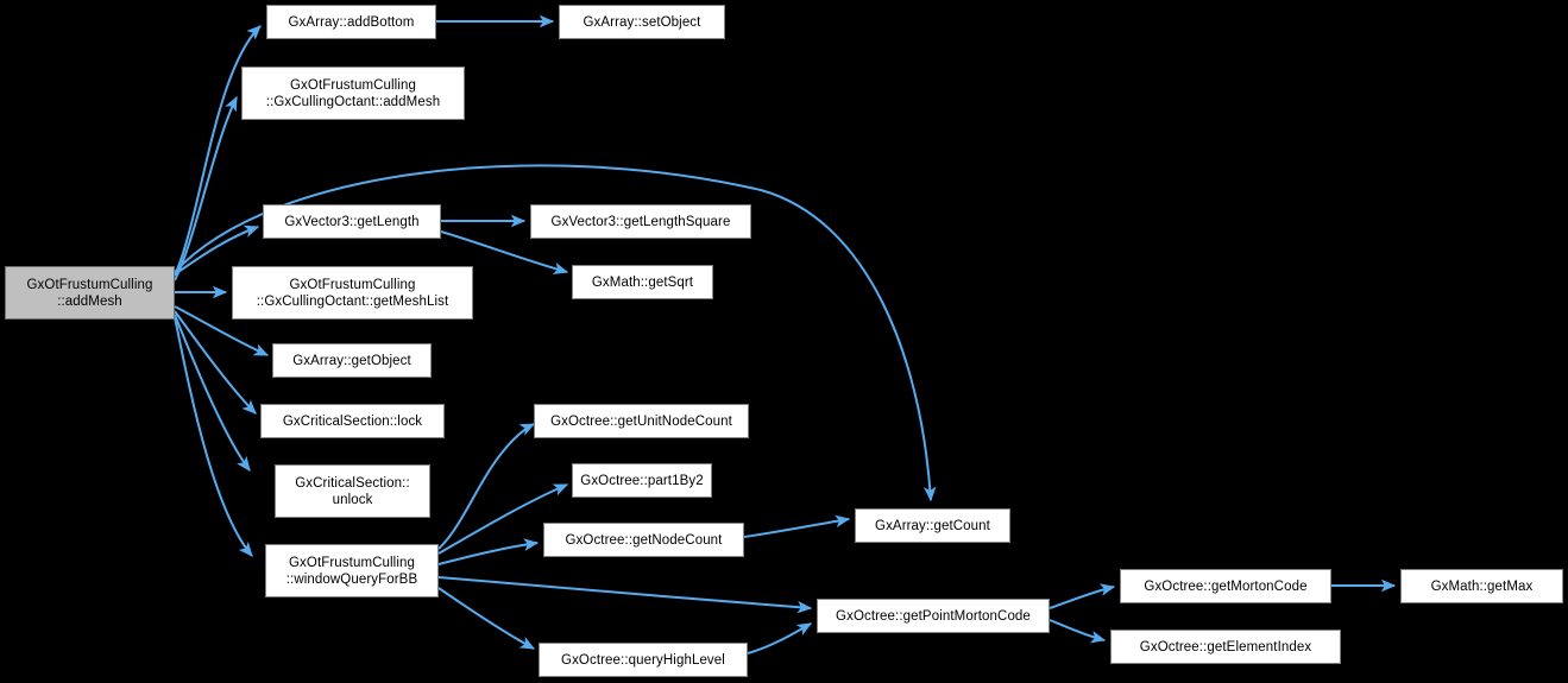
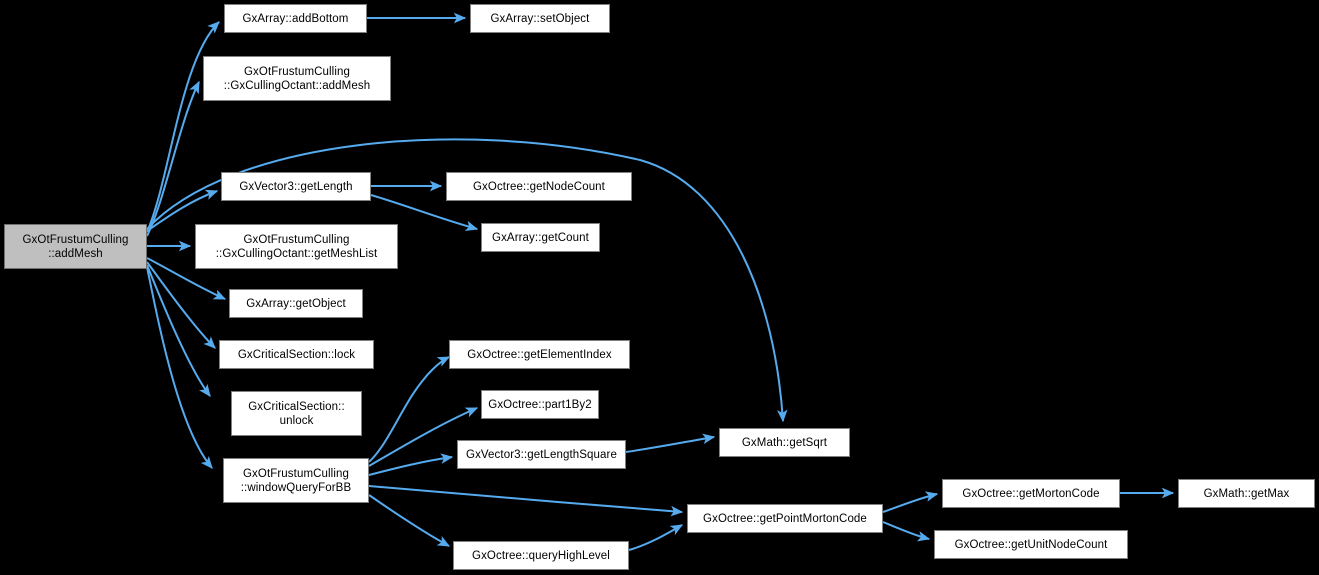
  GxOtFrustumCulling
  ::addMesh
  GxArray::addBottom
  GxArray::setObject
  GxOtFrustumCulling
  ::GxCullingOctant::addMesh
  GxVector3::getLength
- GxVector3::getLengthSquare
+ GxOctree::getNodeCount
  GxOtFrustumCulling
  ::GxCullingOctant::getMeshList
- GxMath::getSqrt
+ GxArray::getCount
  GxArray::getObject
  GxCriticalSection::lock
  GxCriticalSection::
  unlock
  GxOtFrustumCulling
  ::windowQueryForBB
- GxOctree::getUnitNodeCount
+ GxOctree::getElementIndex
  GxOctree::part1By2
- GxOctree::getNodeCount
+ GxVector3::getLengthSquare
  GxOctree::queryHighLevel
- GxArray::getCount
+ GxMath::getSqrt
  GxOctree::getPointMortonCode
  GxOctree::getMortonCode
- GxOctree::getElementIndex
+ GxOctree::getUnitNodeCount
  GxMath::getMax
